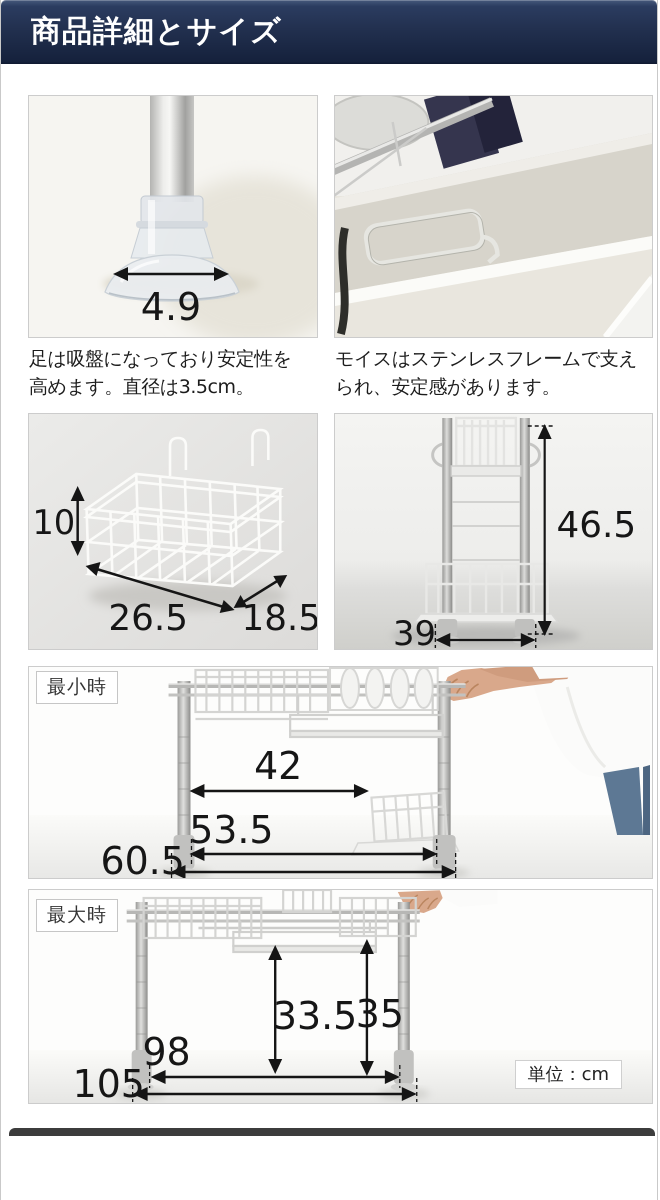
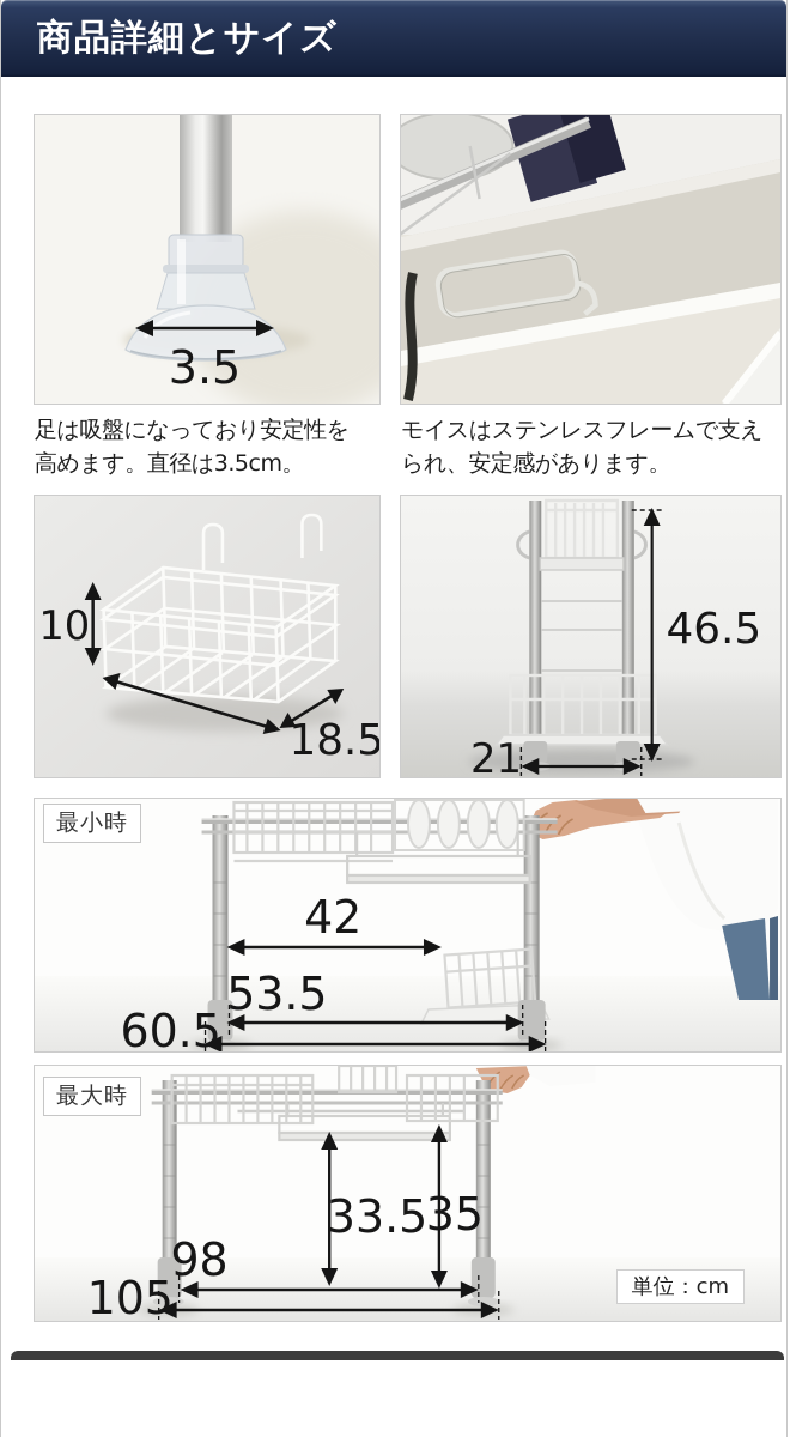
  商品詳細とサイズ
- 4.9
+ 3.5
  足は吸盤になっており安定性を
  高めます。直径は3.5cm。
  モイスはステンレスフレームで支え
  られ、安定感があります。
  10
- 26.5
  18.5
  46.5
- 39
+ 21
  42
  53.5
  60.5
  最小時
  33.5
  35
  98
  105
  最大時
  単位：cm
